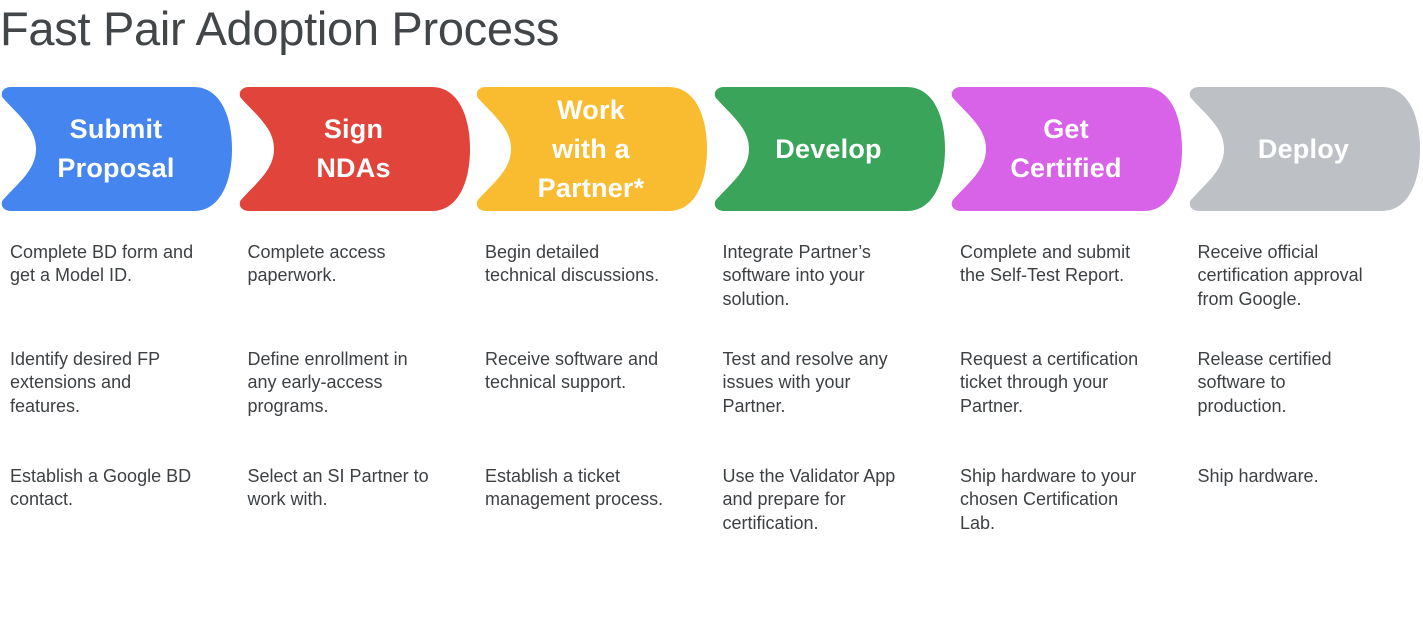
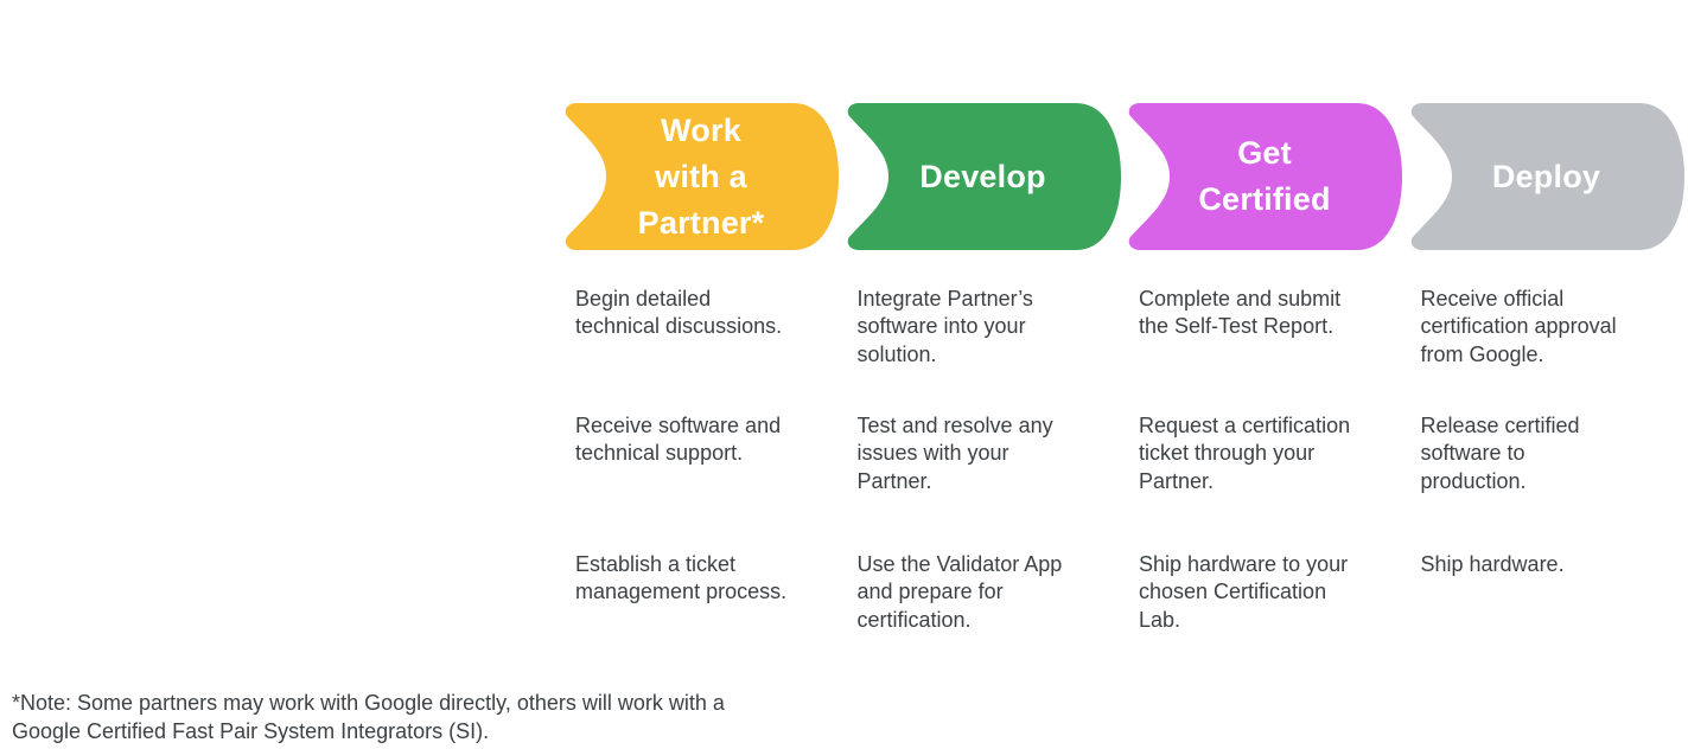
- Fast Pair Adoption Process
- Submit
- Proposal
- Complete BD form and
- get a Model ID.
- Identify desired FP
- extensions and
- features.
- Establish a Google BD
- contact.
- Sign
- NDAs
- Complete access
- paperwork.
- Define enrollment in
- any early-access
- programs.
- Select an SI Partner to
- work with.
  Work
  with a
  Partner*
  Begin detailed
  technical discussions.
  Receive software and
  technical support.
  Establish a ticket
  management process.
  Develop
  Integrate Partner’s
  software into your
  solution.
  Test and resolve any
  issues with your
  Partner.
  Use the Validator App
  and prepare for
  certification.
  Get
  Certified
  Complete and submit
  the Self-Test Report.
  Request a certification
  ticket through your
  Partner.
  Ship hardware to your
  chosen Certification
  Lab.
  Deploy
  Receive official
  certification approval
  from Google.
  Release certified
  software to
  production.
  Ship hardware.
+ *Note: Some partners may work with Google directly, others will work with a
+ Google Certified Fast Pair System Integrators (SI).
